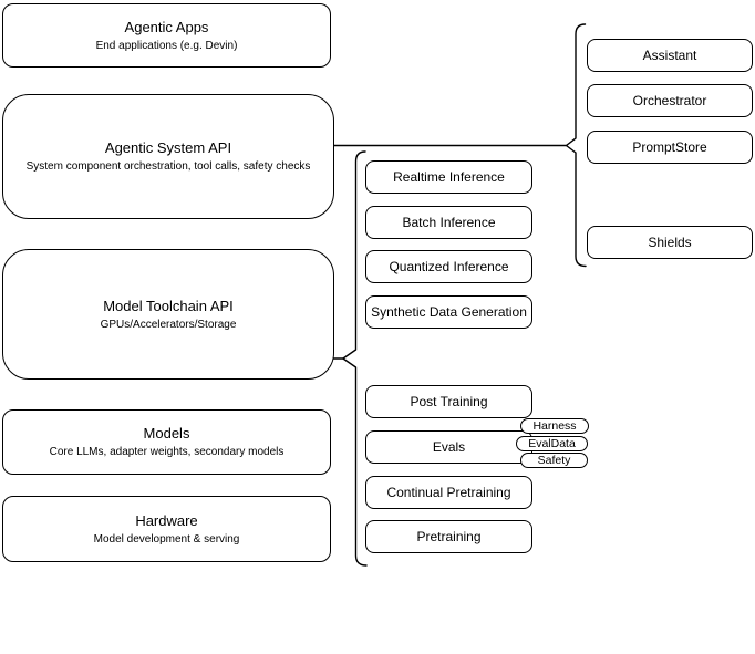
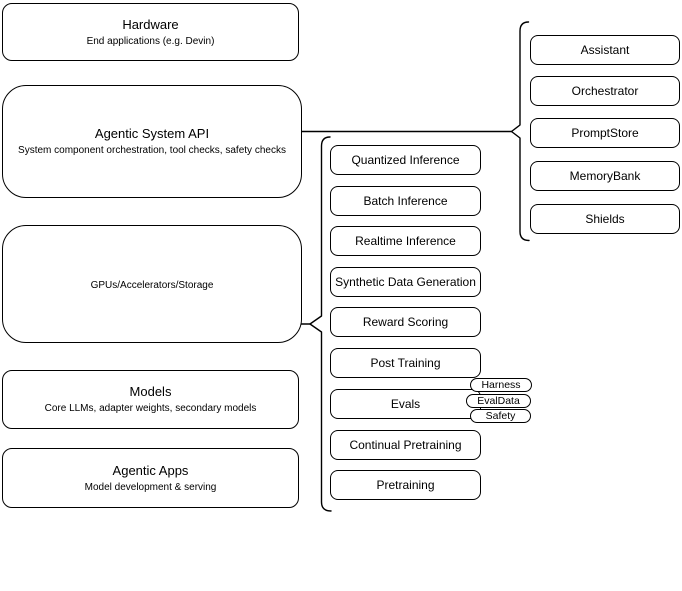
- Agentic Apps
+ Hardware
  End applications (e.g. Devin)
  Agentic System API
- System component orchestration, tool calls, safety checks
+ System component orchestration, tool checks, safety checks
- Model Toolchain API
  GPUs/Accelerators/Storage
  Models
  Core LLMs, adapter weights, secondary models
- Hardware
+ Agentic Apps
  Model development & serving
- Realtime Inference
+ Quantized Inference
  Batch Inference
- Quantized Inference
+ Realtime Inference
  Synthetic Data Generation
+ Reward Scoring
  Post Training
  Evals
  Continual Pretraining
  Pretraining
  Harness
  EvalData
  Safety
  Assistant
  Orchestrator
  PromptStore
+ MemoryBank
  Shields
